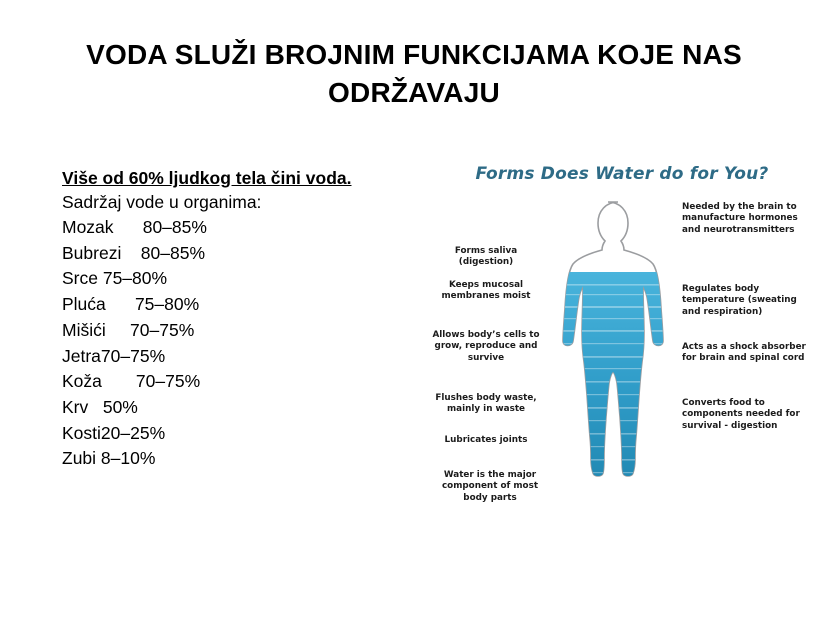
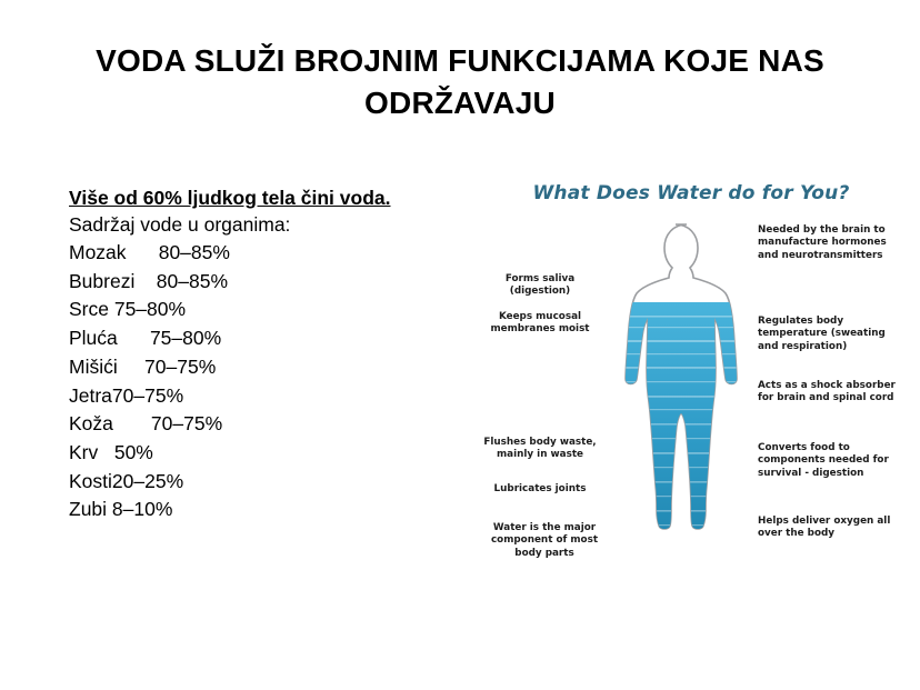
  VODA SLUŽI BROJNIM FUNKCIJAMA KOJE NAS ODRŽAVAJU
  Više od 60% ljudkog tela čini voda.
  Sadržaj vode u organima:
  Mozak 80–85%
  Bubrezi 80–85%
  Srce 75–80%
  Pluća 75–80%
  Mišići 70–75%
  Jetra70–75%
  Koža 70–75%
  Krv 50%
  Kosti20–25%
  Zubi 8–10%
- Forms Does Water do for You?
+ What Does Water do for You?
  Needed by the brain to manufacture hormones and neurotransmitters
  Forms saliva (digestion)
  Keeps mucosal membranes moist
  Regulates body temperature (sweating and respiration)
- Allows body’s cells to grow, reproduce and survive
  Acts as a shock absorber for brain and spinal cord
  Flushes body waste, mainly in waste
  Converts food to components needed for survival - digestion
  Lubricates joints
+ Helps deliver oxygen all over the body
  Water is the major component of most body parts
